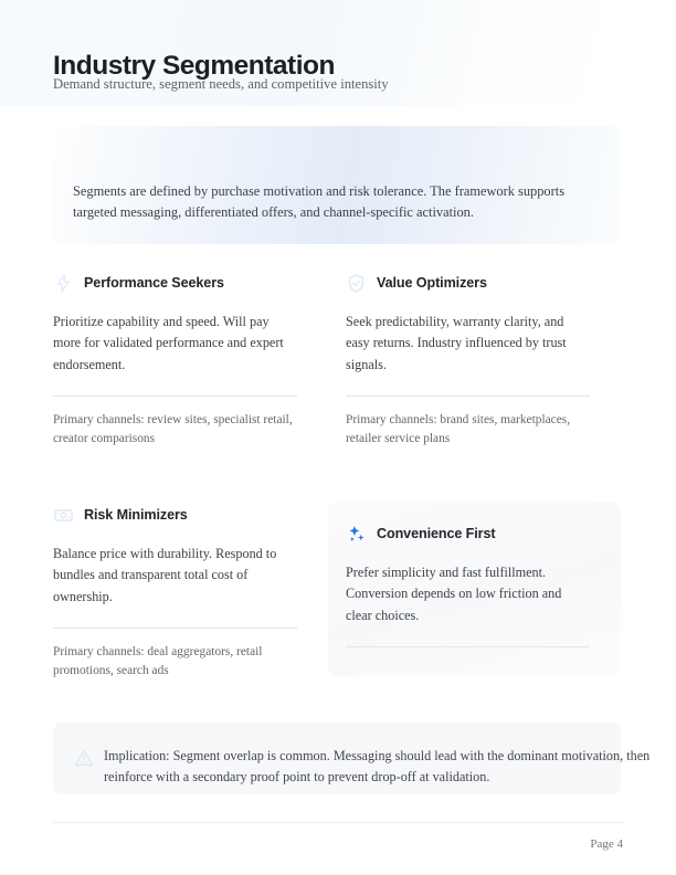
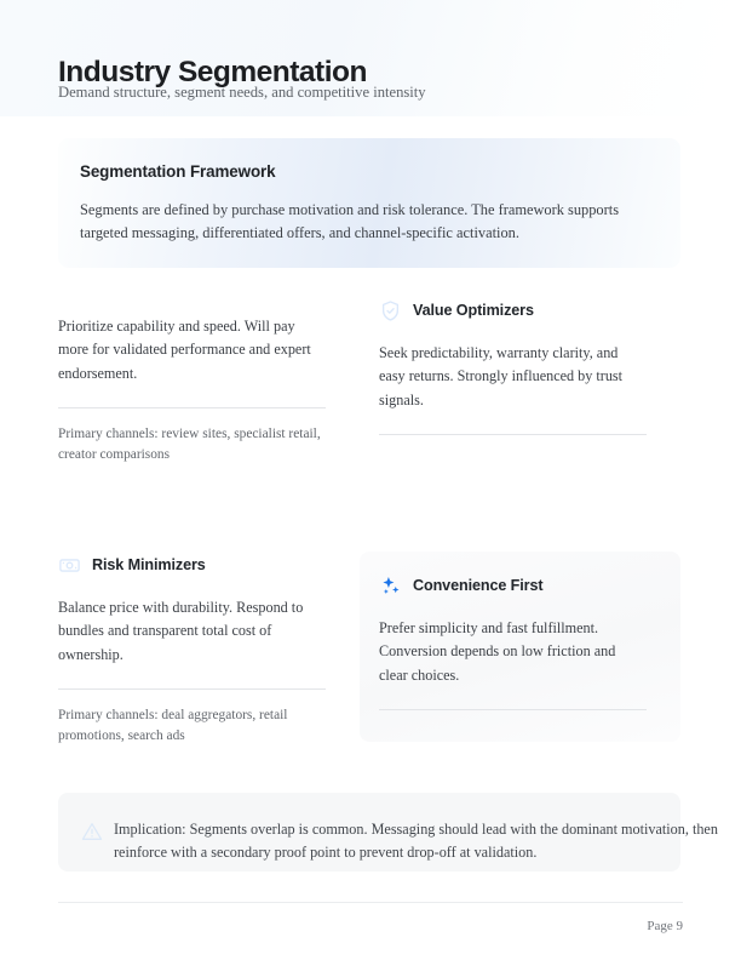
  Industry Segmentation
  Demand structure, segment needs, and competitive intensity
+ Segmentation Framework
  Segments are defined by purchase motivation and risk tolerance. The framework supports targeted messaging, differentiated offers, and channel-specific activation.
- Performance Seekers
  Prioritize capability and speed. Will pay more for validated performance and expert endorsement.
  Primary channels: review sites, specialist retail, creator comparisons
  Value Optimizers
- Seek predictability, warranty clarity, and easy returns. Industry influenced by trust signals.
+ Seek predictability, warranty clarity, and easy returns. Strongly influenced by trust signals.
- Primary channels: brand sites, marketplaces, retailer service plans
  Risk Minimizers
  Balance price with durability. Respond to bundles and transparent total cost of ownership.
  Primary channels: deal aggregators, retail promotions, search ads
  Convenience First
  Prefer simplicity and fast fulfillment. Conversion depends on low friction and clear choices.
- Implication: Segment overlap is common. Messaging should lead with the dominant motivation, then reinforce with a secondary proof point to prevent drop-off at validation.
+ Implication: Segments overlap is common. Messaging should lead with the dominant motivation, then reinforce with a secondary proof point to prevent drop-off at validation.
- Page 4
+ Page 9
